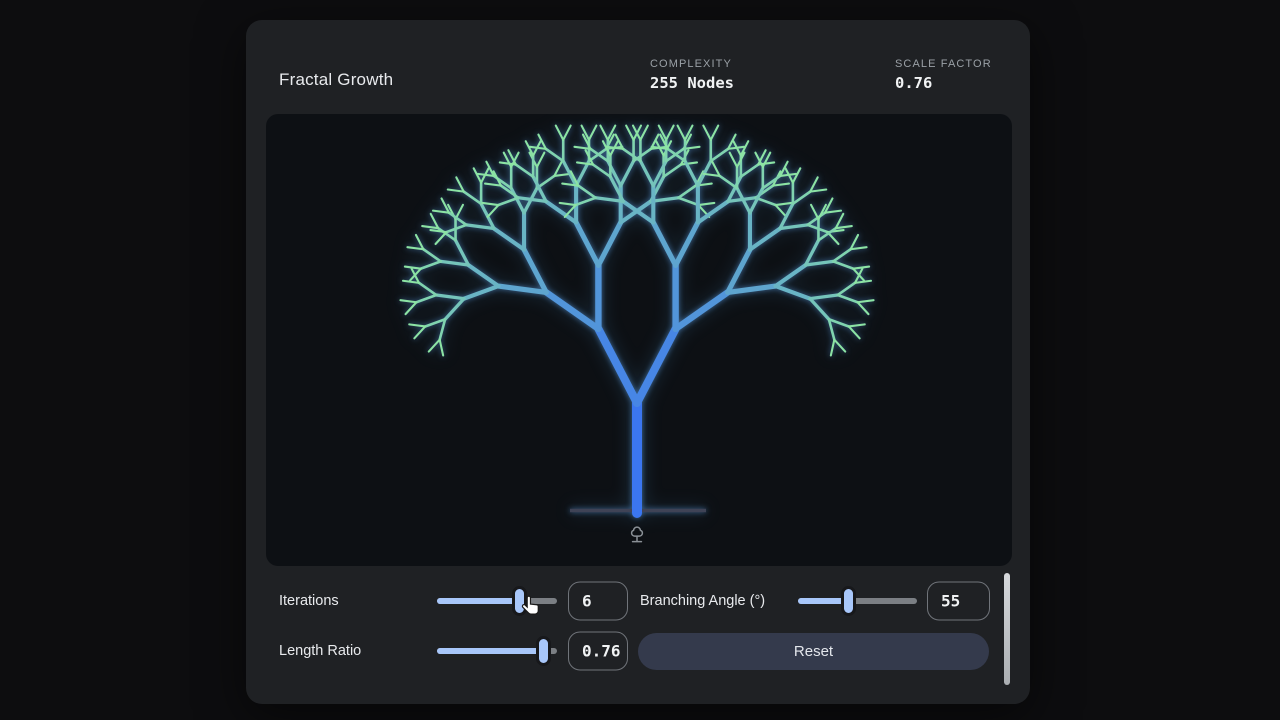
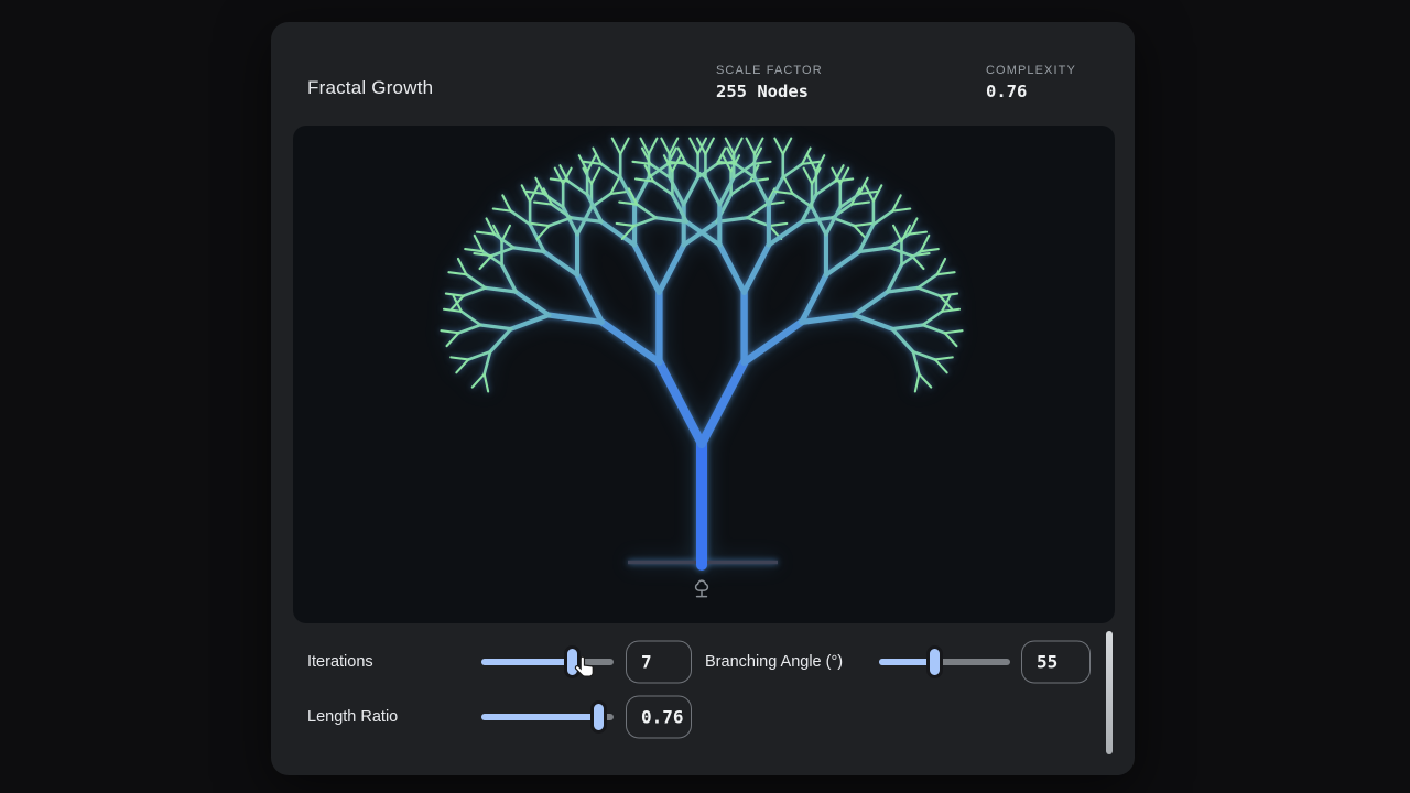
  Fractal Growth
- COMPLEXITY
+ SCALE FACTOR
  255 Nodes
- SCALE FACTOR
+ COMPLEXITY
  0.76
  Iterations
- 6
+ 7
  Branching Angle (°)
  55
  Length Ratio
  0.76
- Reset
